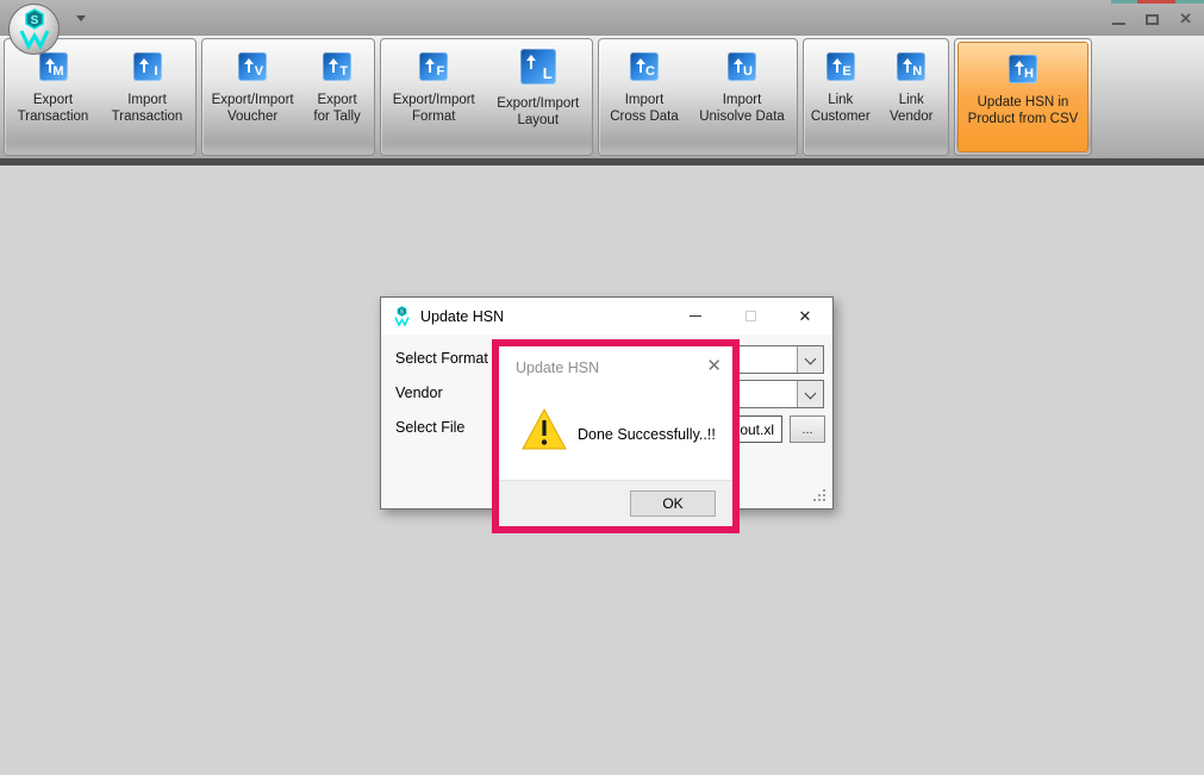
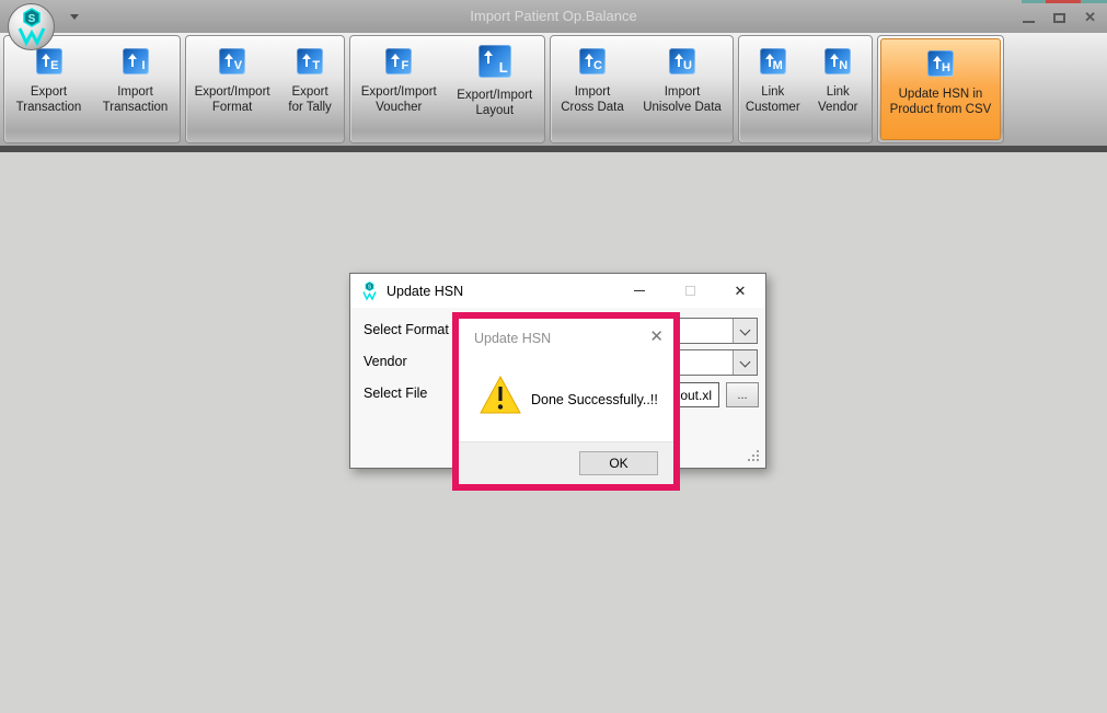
+ Import Patient Op.Balance
  ✕
  S
- M
+ E
  Export
  Transaction
  I
  Import
  Transaction
  V
  Export/Import
- Voucher
+ Format
  T
  Export
  for Tally
  F
  Export/Import
- Format
+ Voucher
  L
  Export/Import
  Layout
  C
  Import
  Cross Data
  U
  Import
  Unisolve Data
- E
+ M
  Link
  Customer
  N
  Link
  Vendor
  H
  Update HSN in
  Product from CSV
  Update HSN
  ✕
  Select Format
  Vendor
  Select File
  out.xl
  ...
  Update HSN
  ✕
  Done Successfully..!!
  OK
